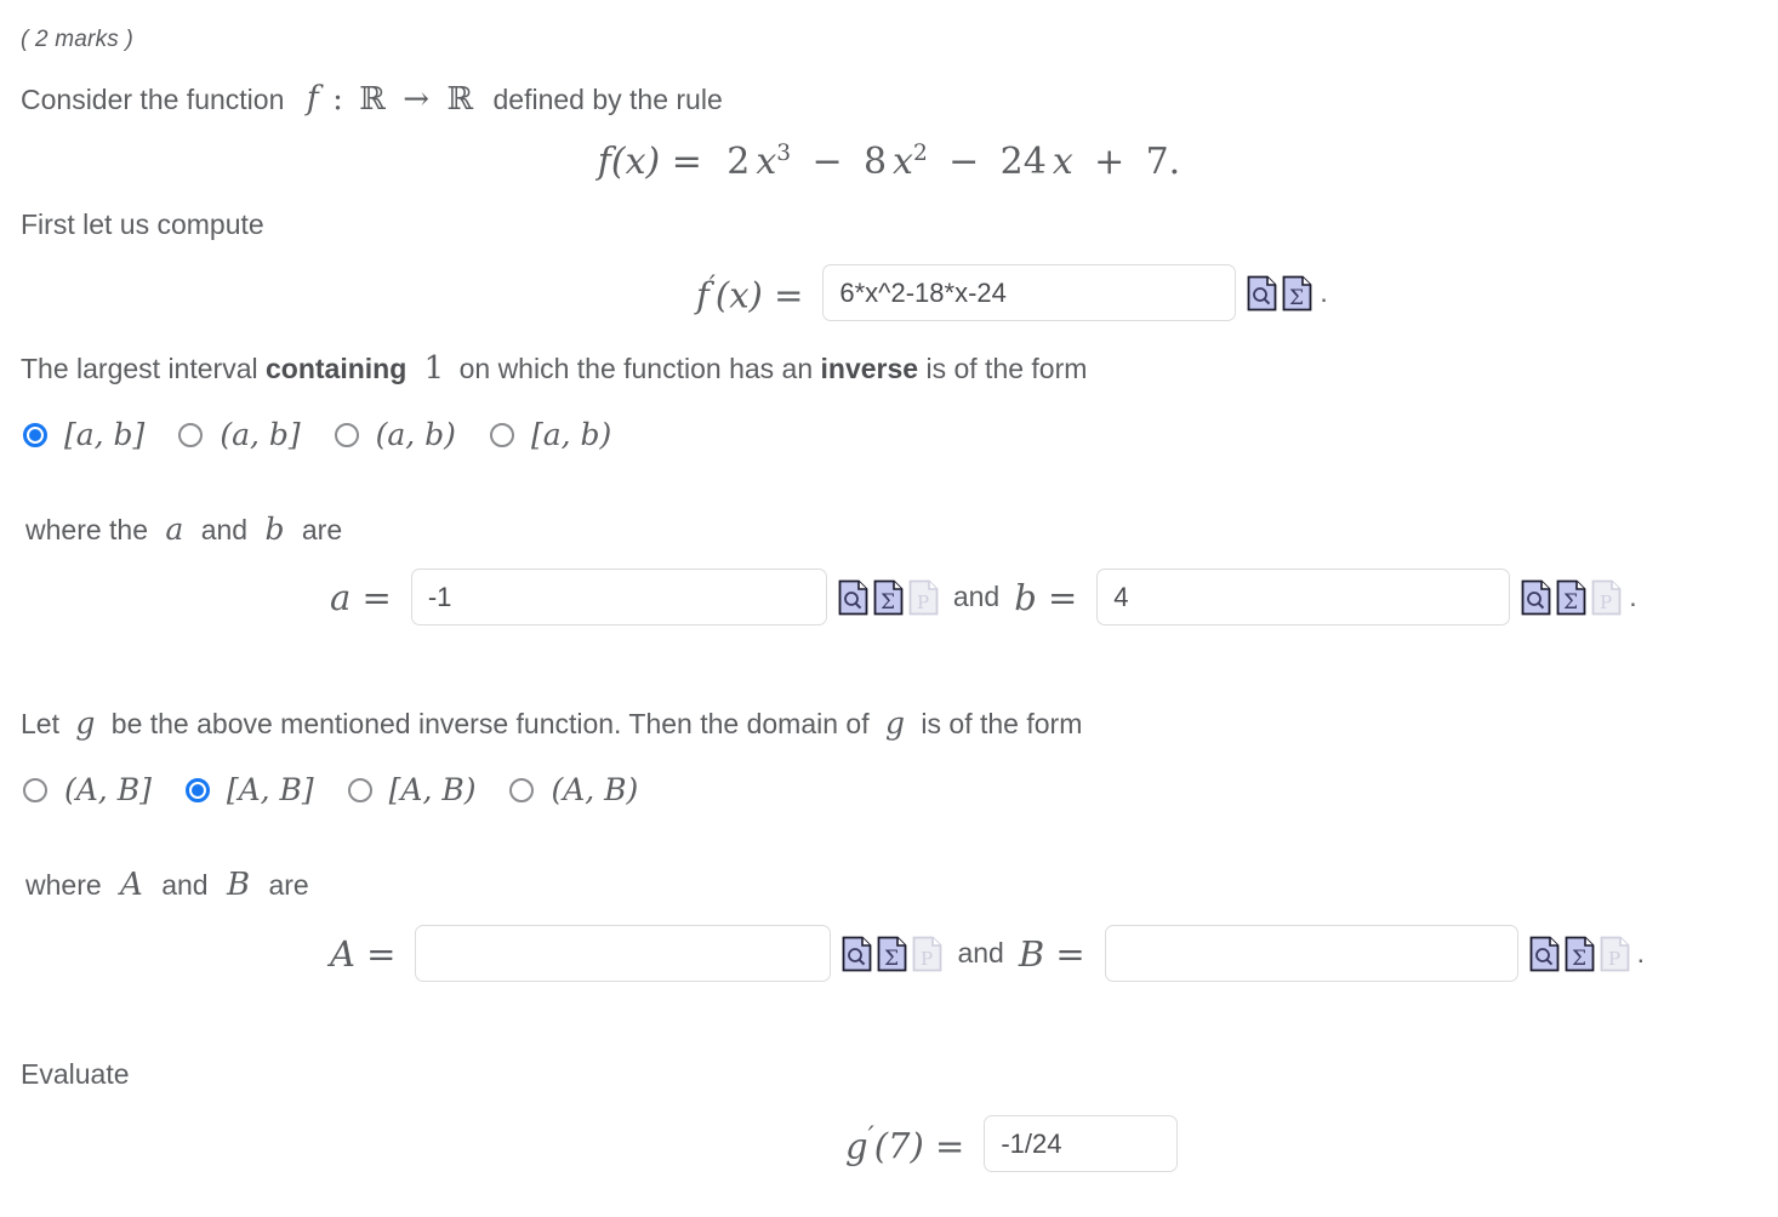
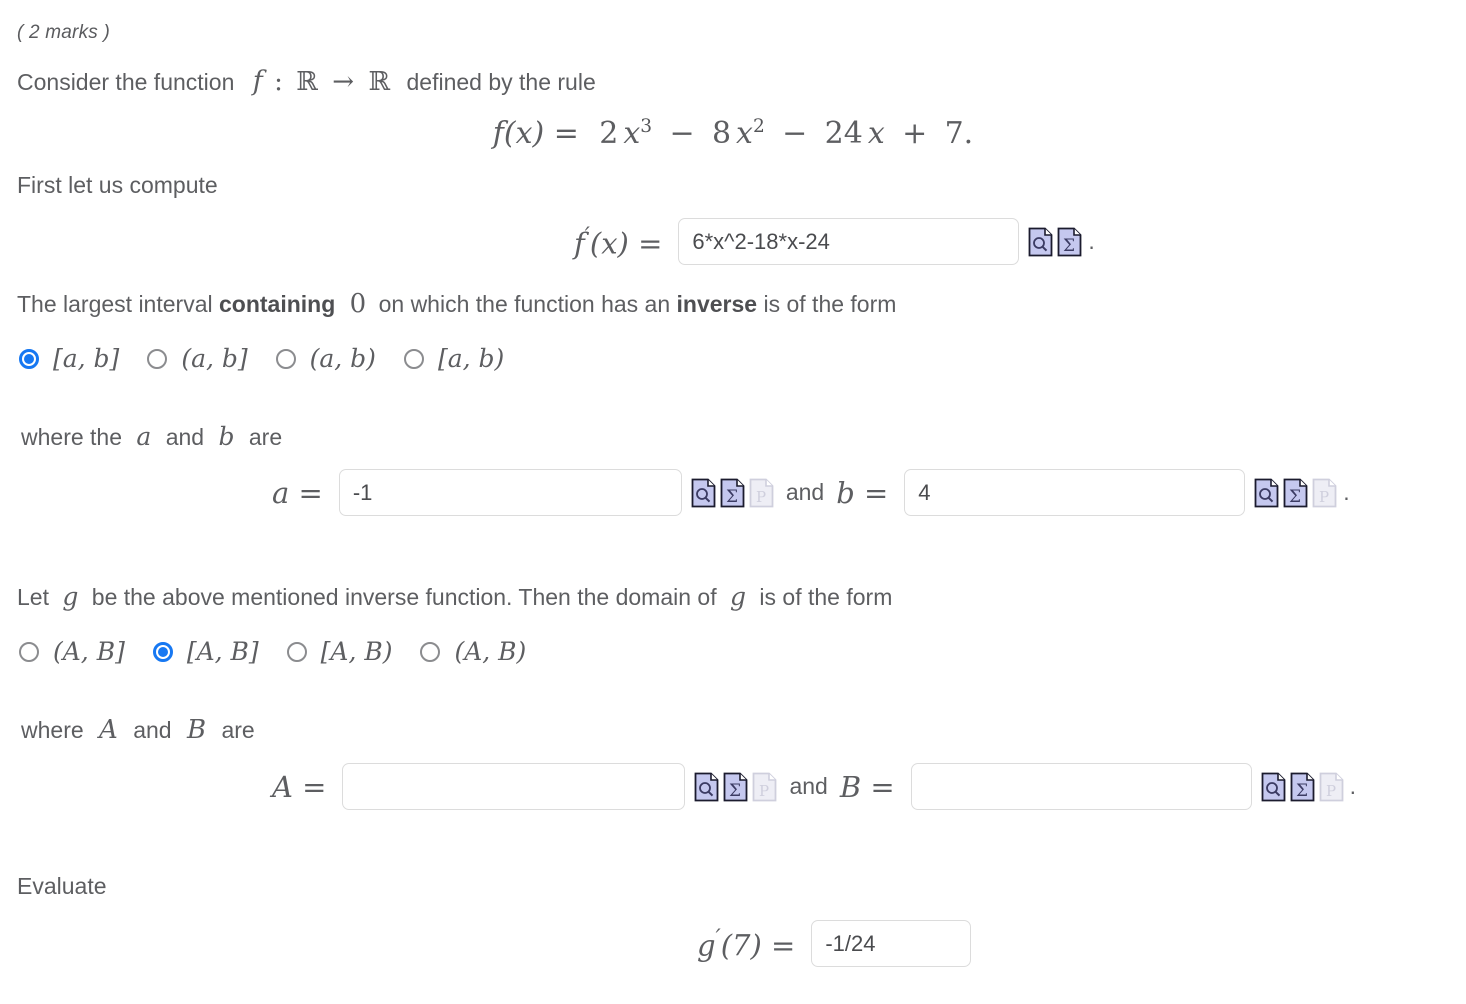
  ( 2 marks )
  Consider the function f : ℝ → ℝ defined by the rule
  f(x) = 2 x3 − 8 x2 − 24 x + 7.
  First let us compute
  f′(x) =
  6*x^2-18*x-24
  Σ
  .
- The largest interval containing 1 on which the function has an inverse is of the form
+ The largest interval containing 0 on which the function has an inverse is of the form
  [a, b]
  (a, b]
  (a, b)
  [a, b)
  where the a and b are
  a =
  -1
  Σ
  P
  and
  b =
  4
  Σ
  P
  .
  Let g be the above mentioned inverse function. Then the domain of g is of the form
  (A, B]
  [A, B]
  [A, B)
  (A, B)
  where A and B are
  A =
  Σ
  P
  and
  B =
  Σ
  P
  .
  Evaluate
  g′(7) =
  -1/24
